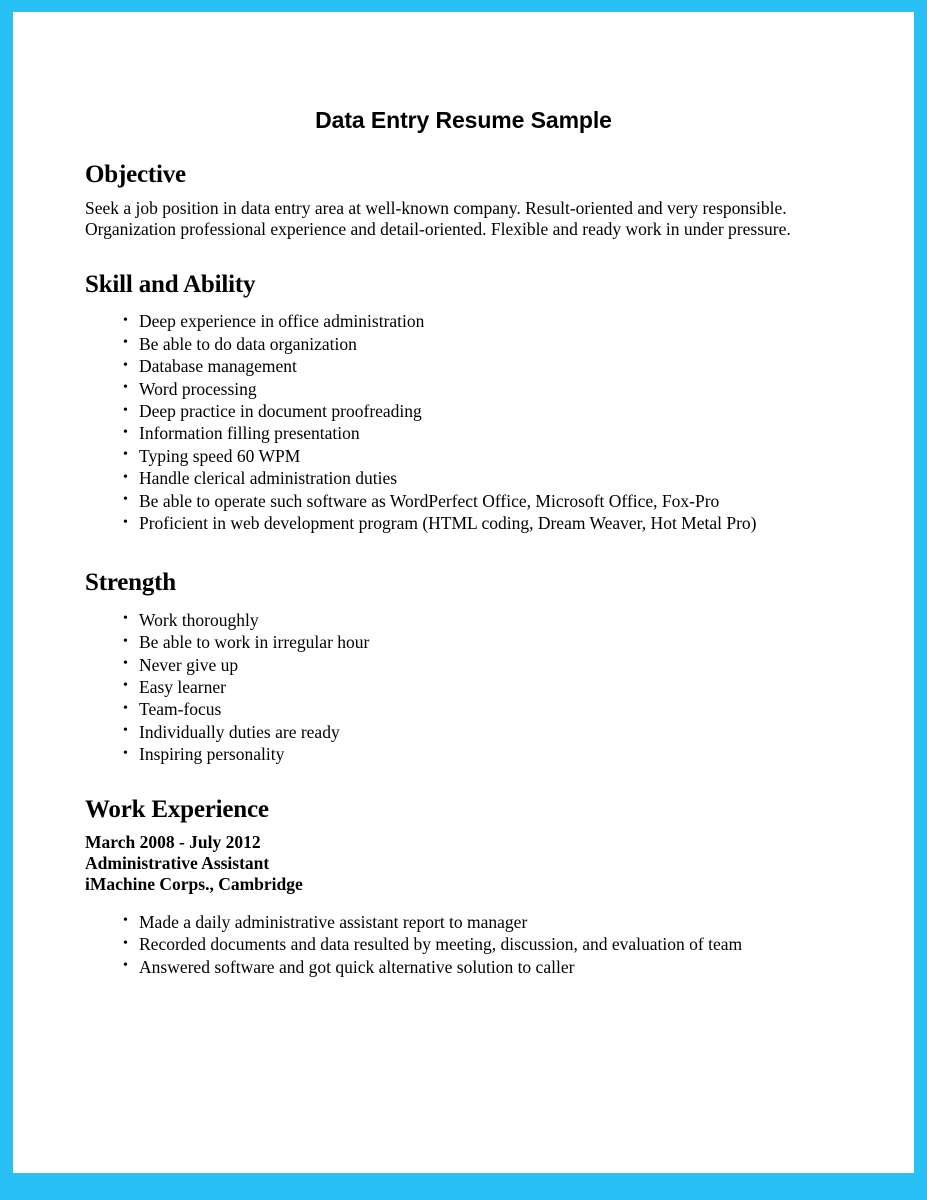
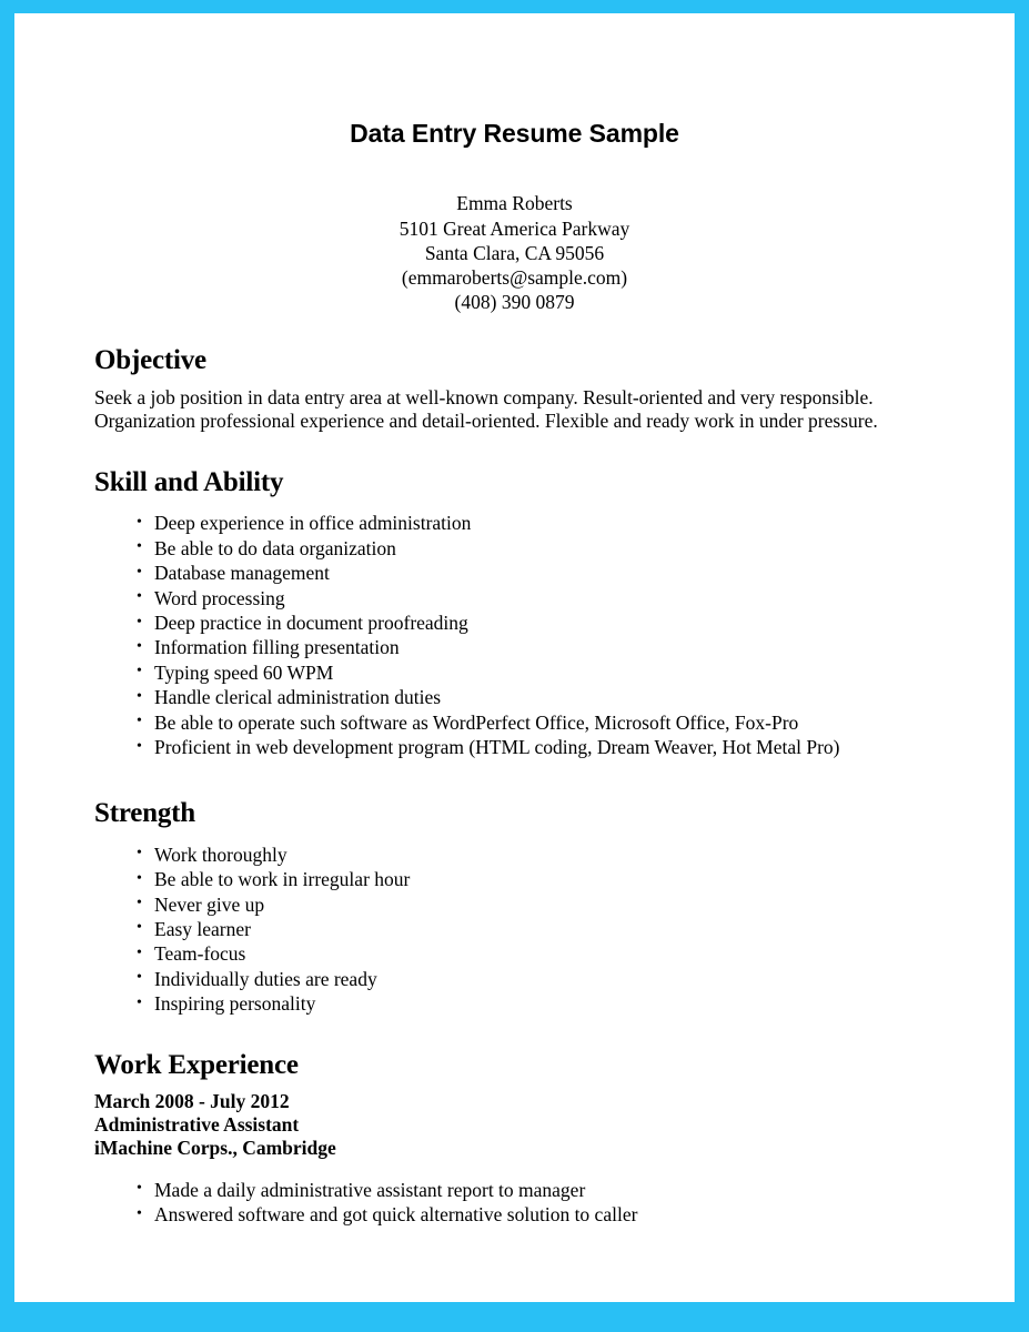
  Data Entry Resume Sample
+ Emma Roberts
+ 5101 Great America Parkway
+ Santa Clara, CA 95056
+ (emmaroberts@sample.com)
+ (408) 390 0879
  Objective
  Seek a job position in data entry area at well-known company. Result-oriented and very responsible.
  Organization professional experience and detail-oriented. Flexible and ready work in under pressure.
  Skill and Ability
  Deep experience in office administration
  Be able to do data organization
  Database management
  Word processing
  Deep practice in document proofreading
  Information filling presentation
  Typing speed 60 WPM
  Handle clerical administration duties
  Be able to operate such software as WordPerfect Office, Microsoft Office, Fox-Pro
  Proficient in web development program (HTML coding, Dream Weaver, Hot Metal Pro)
  Strength
  Work thoroughly
  Be able to work in irregular hour
  Never give up
  Easy learner
  Team-focus
  Individually duties are ready
  Inspiring personality
  Work Experience
  March 2008 - July 2012
  Administrative Assistant
  iMachine Corps., Cambridge
  Made a daily administrative assistant report to manager
- Recorded documents and data resulted by meeting, discussion, and evaluation of team
  Answered software and got quick alternative solution to caller
